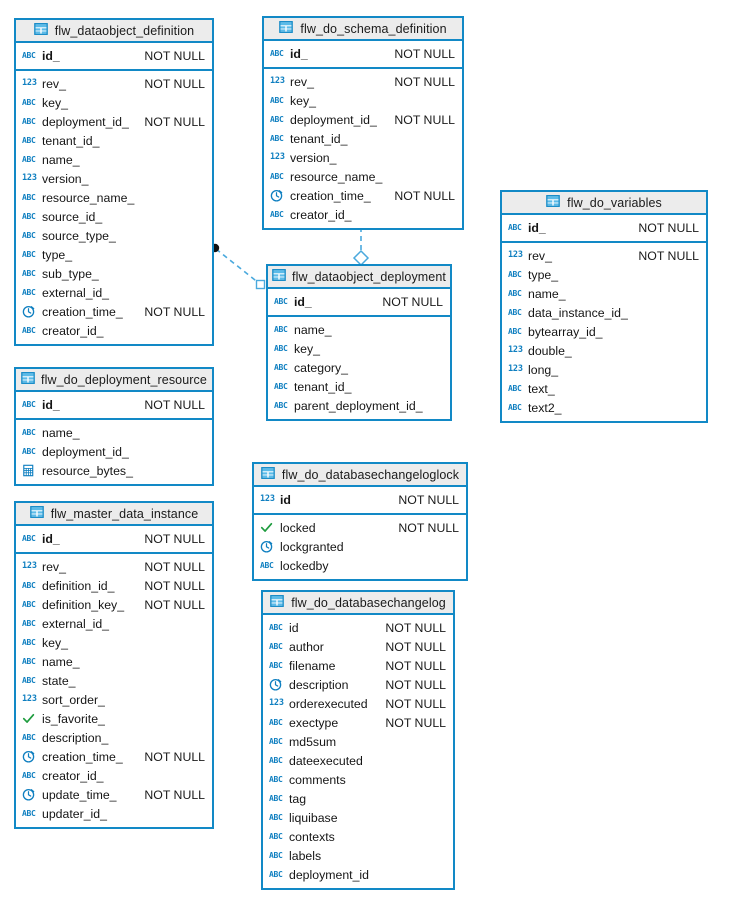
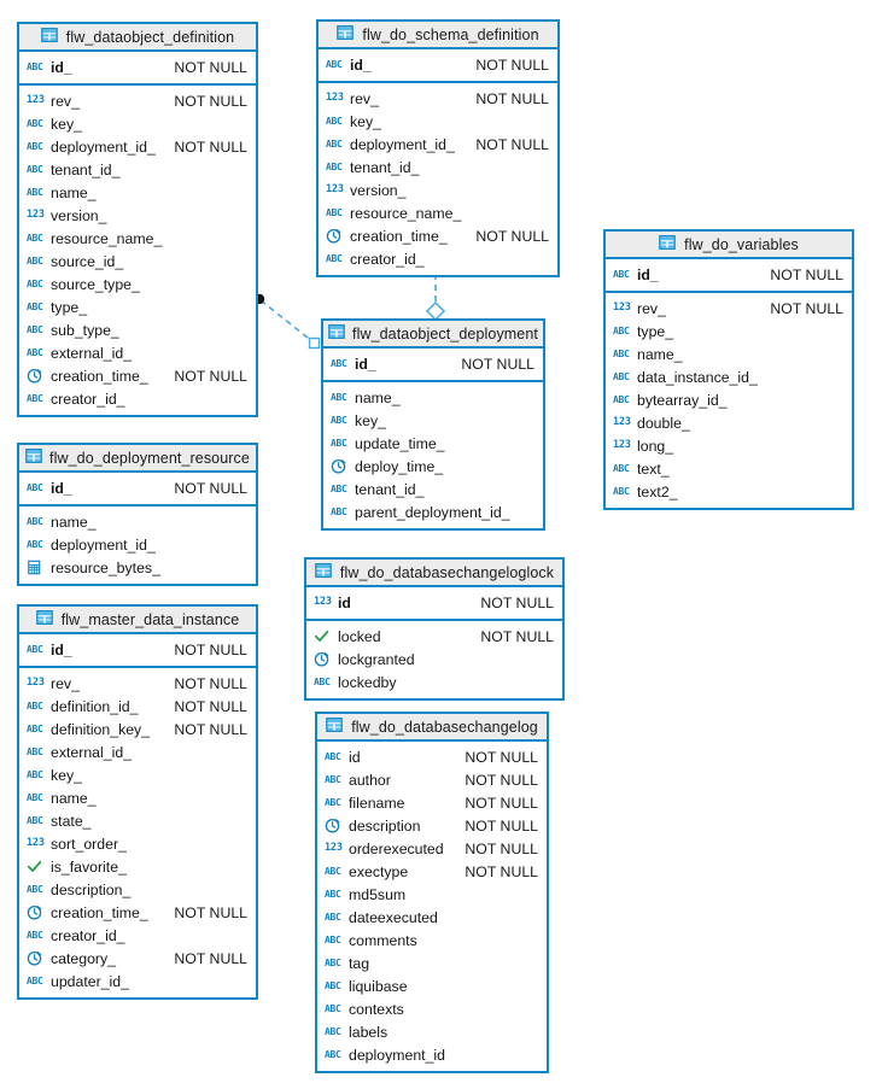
  flw_dataobject_definition
  ABC
  id_
  NOT NULL
  123
  rev_
  NOT NULL
  ABC
  key_
  ABC
  deployment_id_
  NOT NULL
  ABC
  tenant_id_
  ABC
  name_
  123
  version_
  ABC
  resource_name_
  ABC
  source_id_
  ABC
  source_type_
  ABC
  type_
  ABC
  sub_type_
  ABC
  external_id_
  creation_time_
  NOT NULL
  ABC
  creator_id_
  flw_do_schema_definition
  ABC
  id_
  NOT NULL
  123
  rev_
  NOT NULL
  ABC
  key_
  ABC
  deployment_id_
  NOT NULL
  ABC
  tenant_id_
  123
  version_
  ABC
  resource_name_
  creation_time_
  NOT NULL
  ABC
  creator_id_
  flw_do_variables
  ABC
  id_
  NOT NULL
  123
  rev_
  NOT NULL
  ABC
  type_
  ABC
  name_
  ABC
  data_instance_id_
  ABC
  bytearray_id_
  123
  double_
  123
  long_
  ABC
  text_
  ABC
  text2_
  flw_dataobject_deployment
  ABC
  id_
  NOT NULL
  ABC
  name_
  ABC
  key_
  ABC
- category_
+ update_time_
+ deploy_time_
  ABC
  tenant_id_
  ABC
  parent_deployment_id_
  flw_do_deployment_resource
  ABC
  id_
  NOT NULL
  ABC
  name_
  ABC
  deployment_id_
  resource_bytes_
  flw_master_data_instance
  ABC
  id_
  NOT NULL
  123
  rev_
  NOT NULL
  ABC
  definition_id_
  NOT NULL
  ABC
  definition_key_
  NOT NULL
  ABC
  external_id_
  ABC
  key_
  ABC
  name_
  ABC
  state_
  123
  sort_order_
  is_favorite_
  ABC
  description_
  creation_time_
  NOT NULL
  ABC
  creator_id_
- update_time_
+ category_
  NOT NULL
  ABC
  updater_id_
  flw_do_databasechangeloglock
  123
  id
  NOT NULL
  locked
  NOT NULL
  lockgranted
  ABC
  lockedby
  flw_do_databasechangelog
  ABC
  id
  NOT NULL
  ABC
  author
  NOT NULL
  ABC
  filename
  NOT NULL
  description
  NOT NULL
  123
  orderexecuted
  NOT NULL
  ABC
  exectype
  NOT NULL
  ABC
  md5sum
  ABC
  dateexecuted
  ABC
  comments
  ABC
  tag
  ABC
  liquibase
  ABC
  contexts
  ABC
  labels
  ABC
  deployment_id
